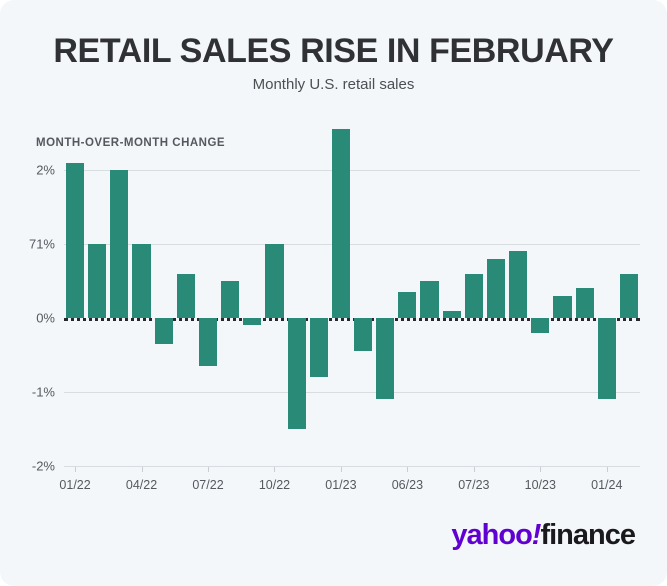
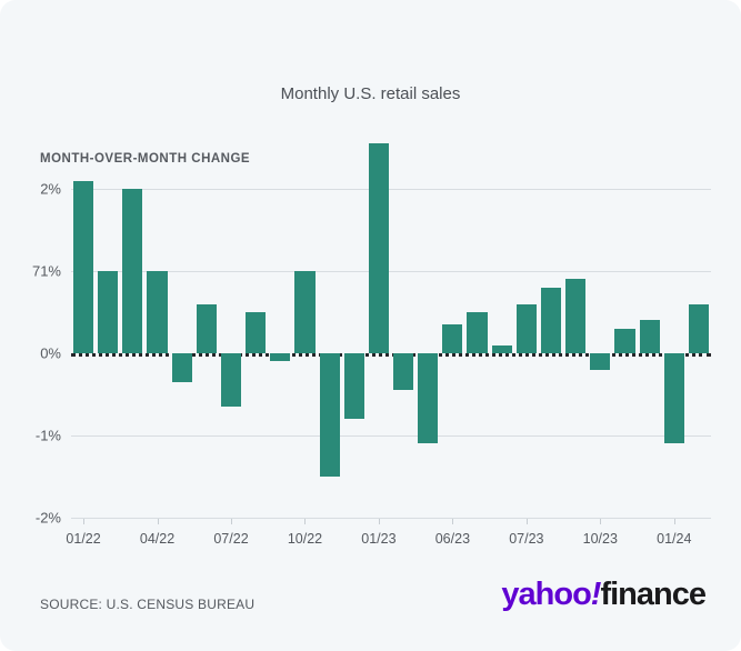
- RETAIL SALES RISE IN FEBRUARY
  Monthly U.S. retail sales
  MONTH-OVER-MONTH CHANGE
  2%
  71%
  0%
  -1%
  -2%
  01/22
  04/22
  07/22
  10/22
  01/23
  06/23
  07/23
  10/23
  01/24
+ SOURCE: U.S. CENSUS BUREAU
  yahoo!finance
